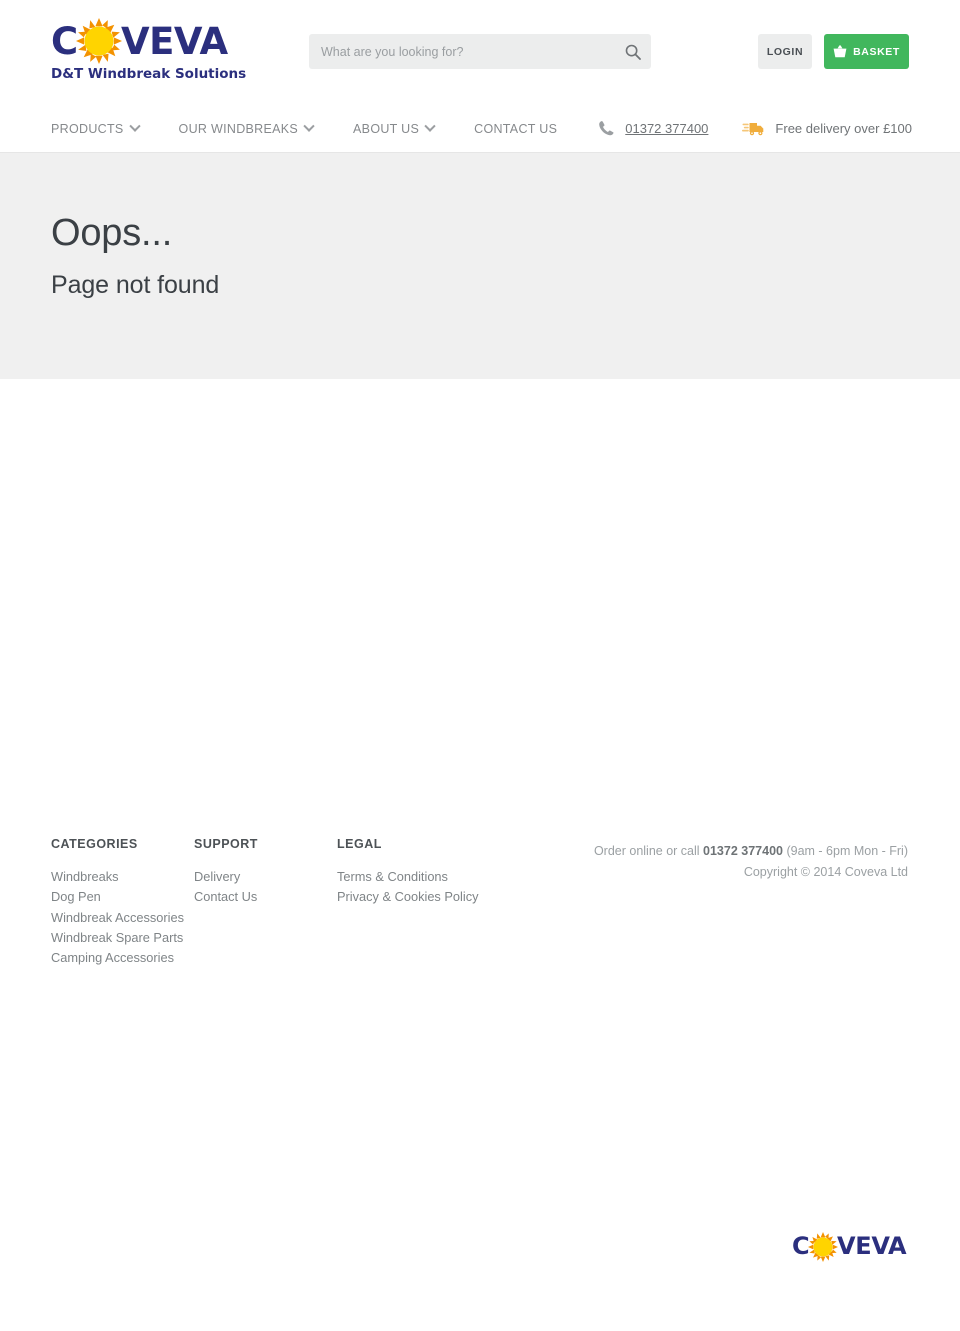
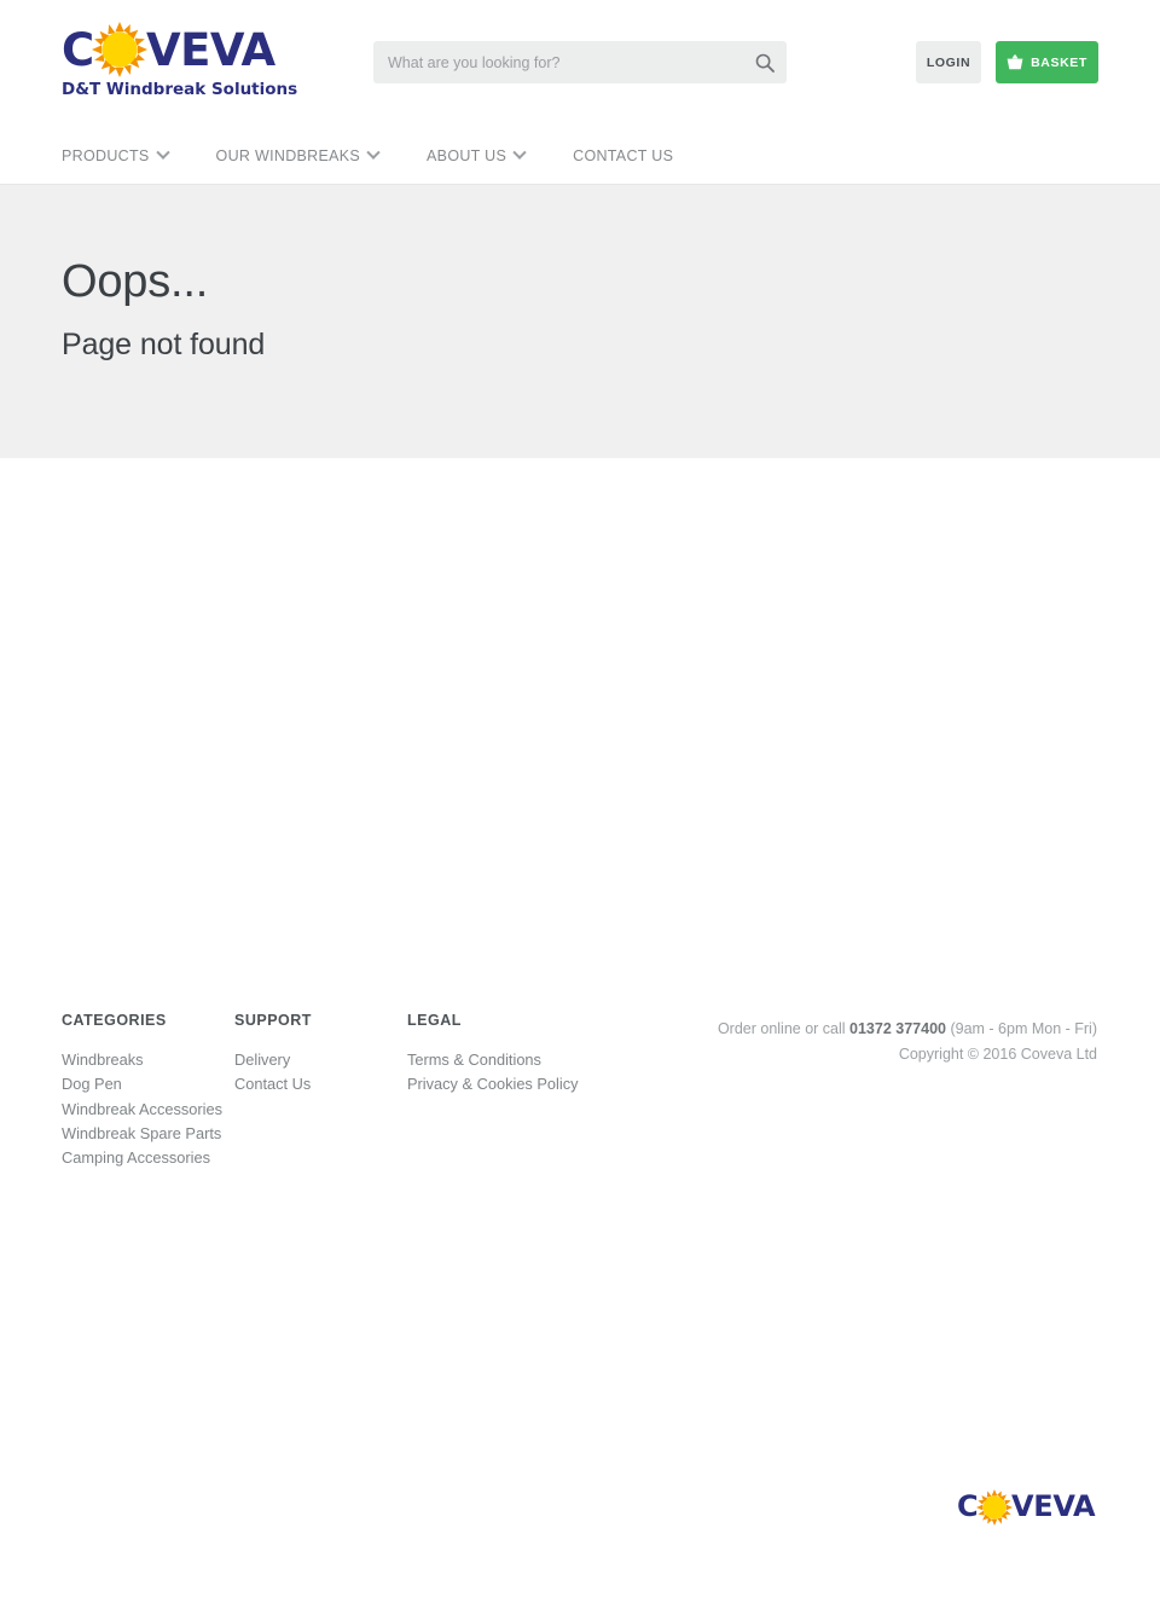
  C
  VEVA
  D&T Windbreak Solutions
  What are you looking for?
  LOGIN
  BASKET
  PRODUCTS
  OUR WINDBREAKS
  ABOUT US
  CONTACT US
- 01372 377400
- Free delivery over £100
  Oops...
  Page not found
  CATEGORIES
  Windbreaks
  Dog Pen
  Windbreak Accessories
  Windbreak Spare Parts
  Camping Accessories
  SUPPORT
  Delivery
  Contact Us
  LEGAL
  Terms & Conditions
  Privacy & Cookies Policy
  Order online or call 01372 377400 (9am - 6pm Mon - Fri)
- Copyright © 2014 Coveva Ltd
+ Copyright © 2016 Coveva Ltd
  C
  VEVA
